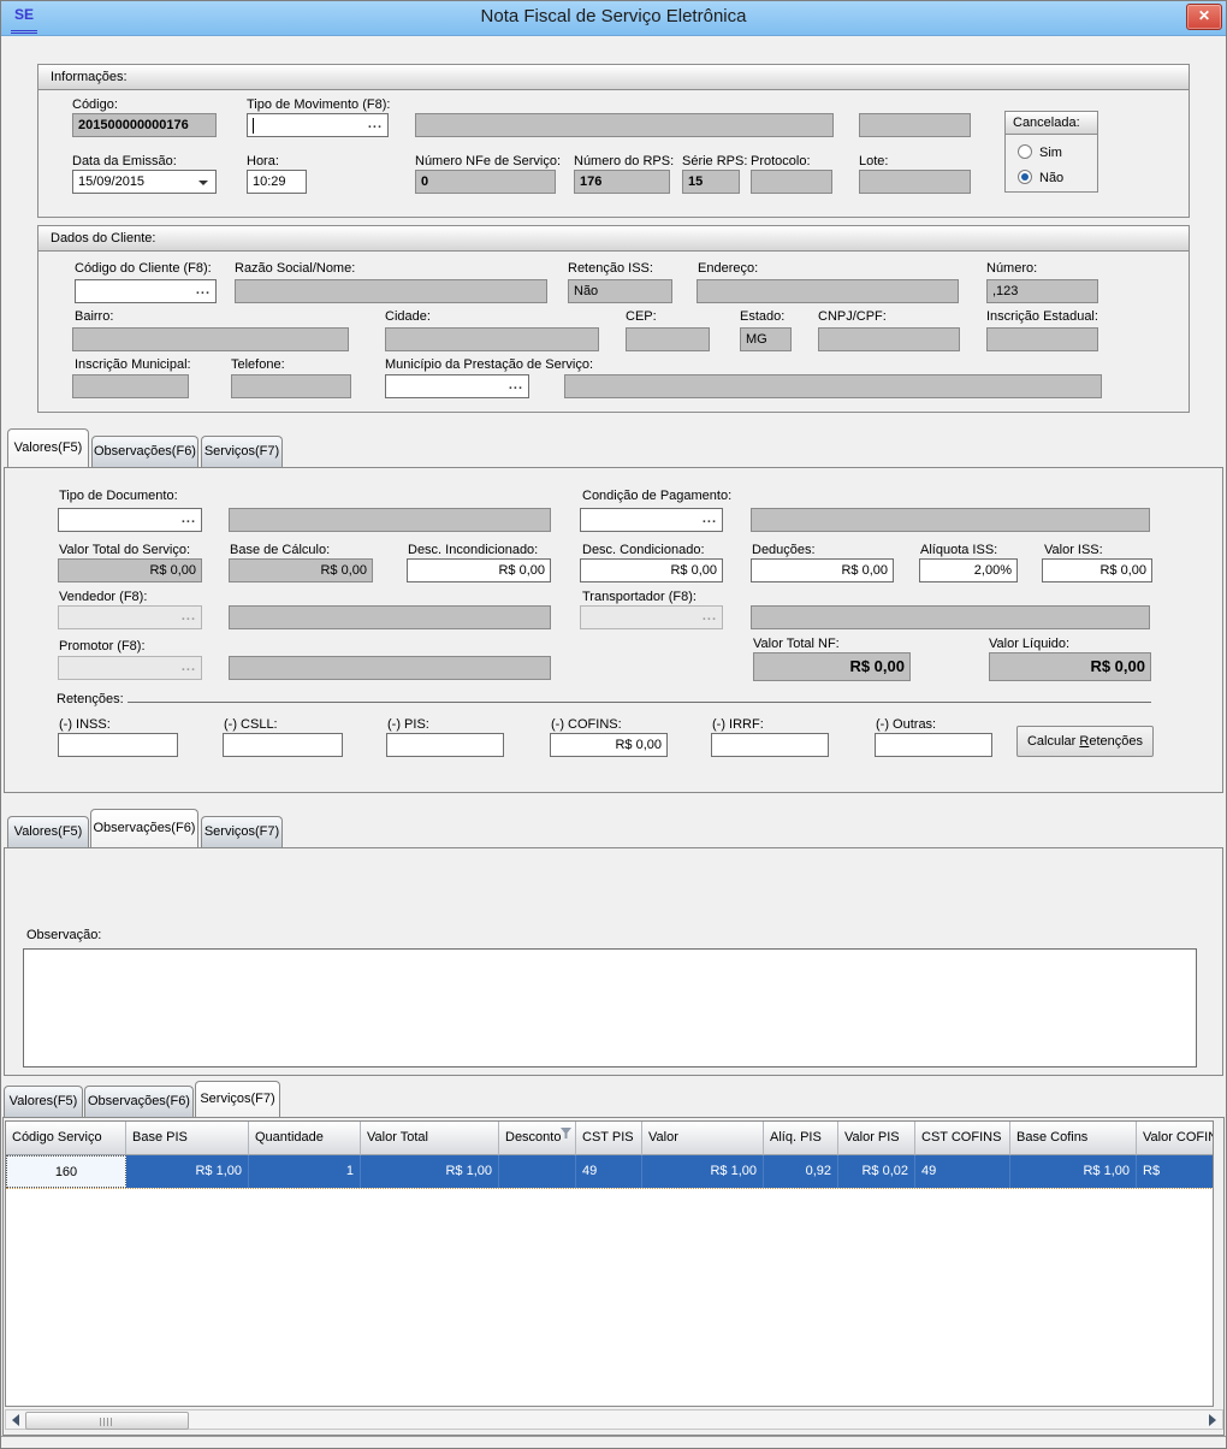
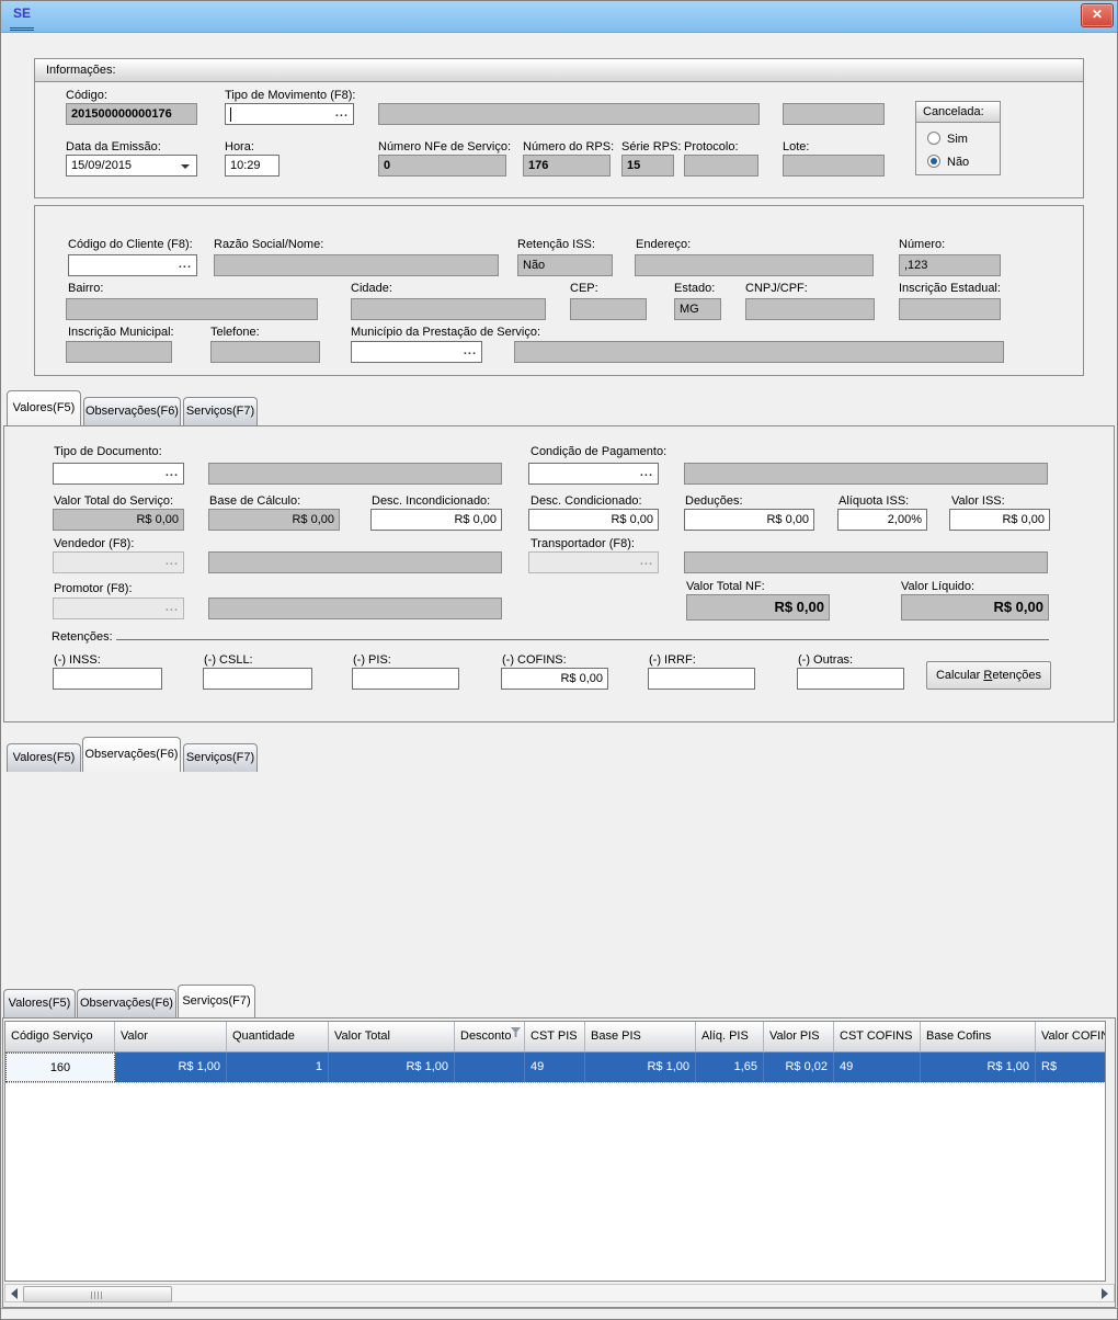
  SE
- Nota Fiscal de Serviço Eletrônica
  ✕
  Informações:
  Código:
  201500000000176
  Tipo de Movimento (F8):
  ...
  Cancelada:
  Sim
  Não
  Data da Emissão:
  15/09/2015
  Hora:
  10:29
  Número NFe de Serviço:
  0
  Número do RPS:
  176
  Série RPS:
  15
  Protocolo:
  Lote:
- Dados do Cliente:
  Código do Cliente (F8):
  ...
  Razão Social/Nome:
  Retenção ISS:
  Não
  Endereço:
  Número:
  ,123
  Bairro:
  Cidade:
  CEP:
  Estado:
  MG
  CNPJ/CPF:
  Inscrição Estadual:
  Inscrição Municipal:
  Telefone:
  Município da Prestação de Serviço:
  ...
  Valores(F5)
  Observações(F6)
  Serviços(F7)
  Tipo de Documento:
  ...
  Condição de Pagamento:
  ...
  Valor Total do Serviço:
  R$ 0,00
  Base de Cálculo:
  R$ 0,00
  Desc. Incondicionado:
  R$ 0,00
  Desc. Condicionado:
  R$ 0,00
  Deduções:
  R$ 0,00
  Alíquota ISS:
  2,00%
  Valor ISS:
  R$ 0,00
  Vendedor (F8):
  ...
  Transportador (F8):
  ...
  Promotor (F8):
  ...
  Valor Total NF:
  R$ 0,00
  Valor Líquido:
  R$ 0,00
  Retenções:
  (-) INSS:
  (-) CSLL:
  (-) PIS:
  (-) COFINS:
  R$ 0,00
  (-) IRRF:
  (-) Outras:
  Calcular Retenções
  Valores(F5)
  Observações(F6)
  Serviços(F7)
- Observação:
  Valores(F5)
  Observações(F6)
  Serviços(F7)
  Código Serviço
- Base PIS
+ Valor
  Quantidade
  Valor Total
  Desconto
  CST PIS
- Valor
+ Base PIS
  Alíq. PIS
  Valor PIS
  CST COFINS
  Base Cofins
  Valor COFI
  160
  R$ 1,00
  1
  R$ 1,00
  49
  R$ 1,00
- 0,92
+ 1,65
  R$ 0,02
  49
  R$ 1,00
  R$
